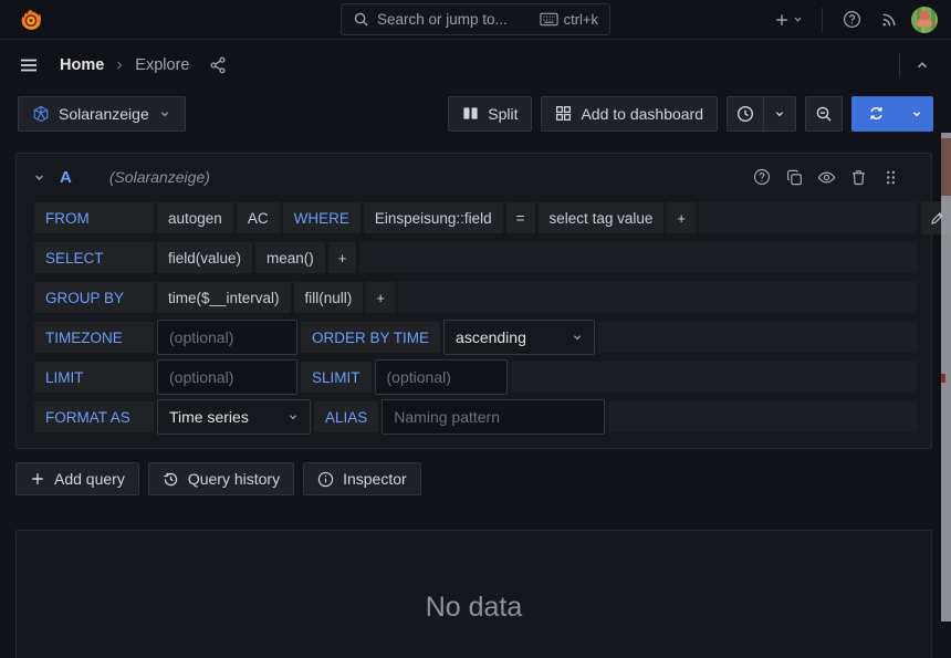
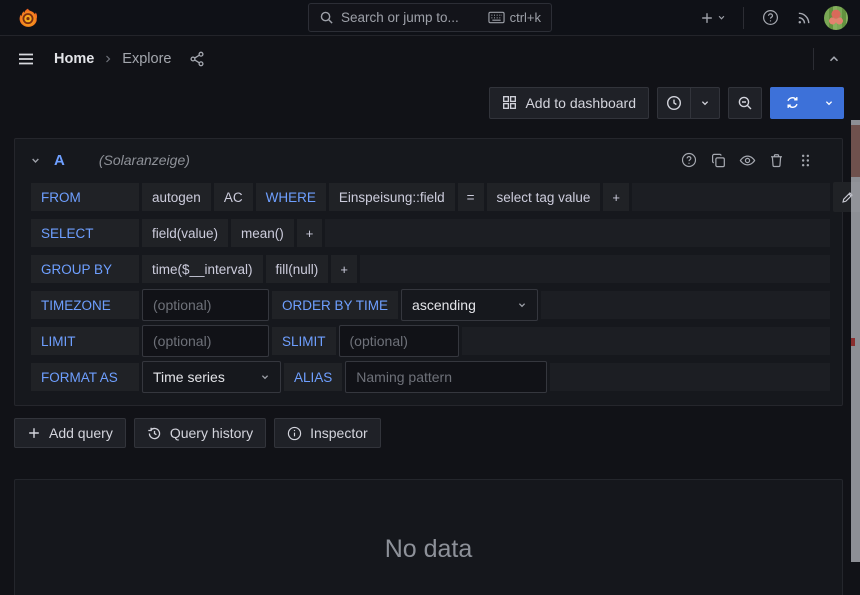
  Search or jump to...
  ctrl+k
  Home
  Explore
- Solaranzeige
- Split
  Add to dashboard
  A
  (Solaranzeige)
  FROM
  autogen
  AC
  WHERE
  Einspeisung::field
  =
  select tag value
  +
  SELECT
  field(value)
  mean()
  +
  GROUP BY
  time($__interval)
  fill(null)
  +
  TIMEZONE
  (optional)
  ORDER BY TIME
  ascending
  LIMIT
  (optional)
  SLIMIT
  (optional)
  FORMAT AS
  Time series
  ALIAS
  Naming pattern
  Add query
  Query history
  Inspector
  No data
